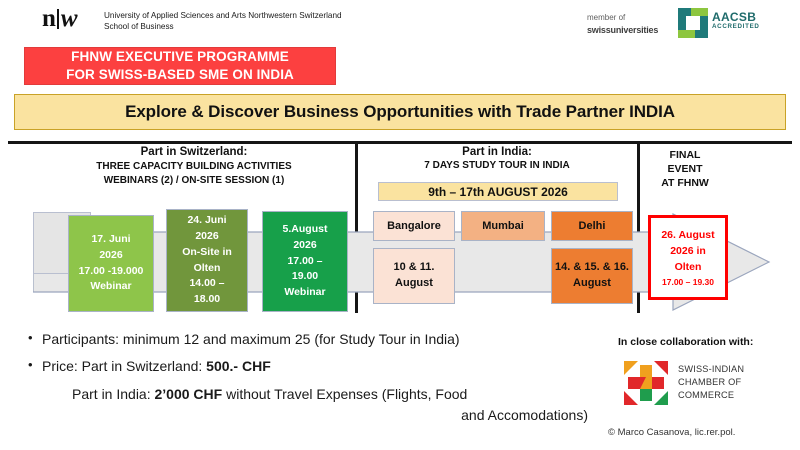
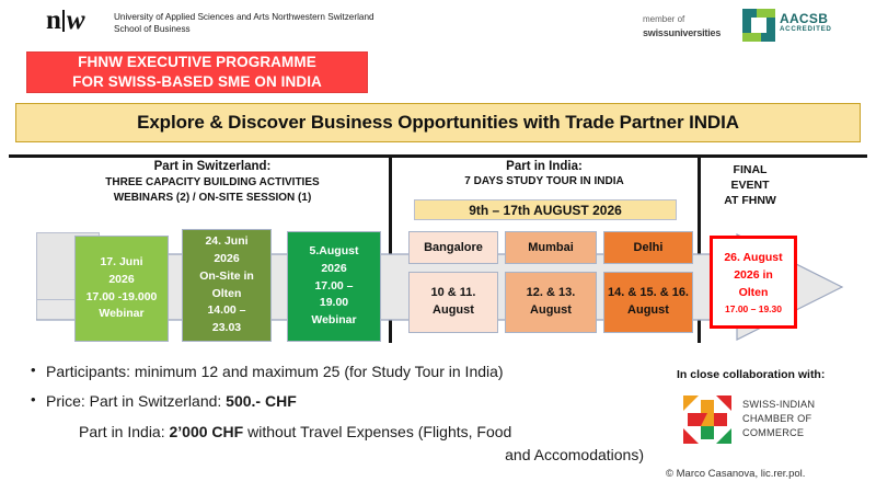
  n w
  University of Applied Sciences and Arts Northwestern Switzerland
  School of Business
  member of
  swissuniversities
  AACSB
  FHNW EXECUTIVE PROGRAMME
  FOR SWISS-BASED SME ON INDIA
  Explore & Discover Business Opportunities with Trade Partner INDIA
  Part in Switzerland:
  THREE CAPACITY BUILDING ACTIVITIES
  WEBINARS (2) / ON-SITE SESSION (1)
  Part in India:
  7 DAYS STUDY TOUR IN INDIA
  9th – 17th AUGUST 2026
  FINAL
  EVENT
  AT FHNW
  17. Juni
  2026
  17.00 -19.000
  Webinar
  24. Juni
  2026
  On-Site in
  Olten
  14.00 –
- 18.00
+ 23.03
  5.August
  2026
  17.00 –
  19.00
  Webinar
  Bangalore
  Mumbai
  Delhi
  10 & 11. August
+ 12. & 13. August
  14. & 15. & 16. August
  26. August
  2026 in
  Olten
  17.00 – 19.30
  •
  Participants: minimum 12 and maximum 25 (for Study Tour in India)
  •
  Price: Part in Switzerland: 500.- CHF
  Part in India: 2’000 CHF without Travel Expenses (Flights, Food
  and Accomodations)
  In close collaboration with:
  SWISS-INDIAN
  CHAMBER OF
  COMMERCE
  © Marco Casanova, lic.rer.pol.
